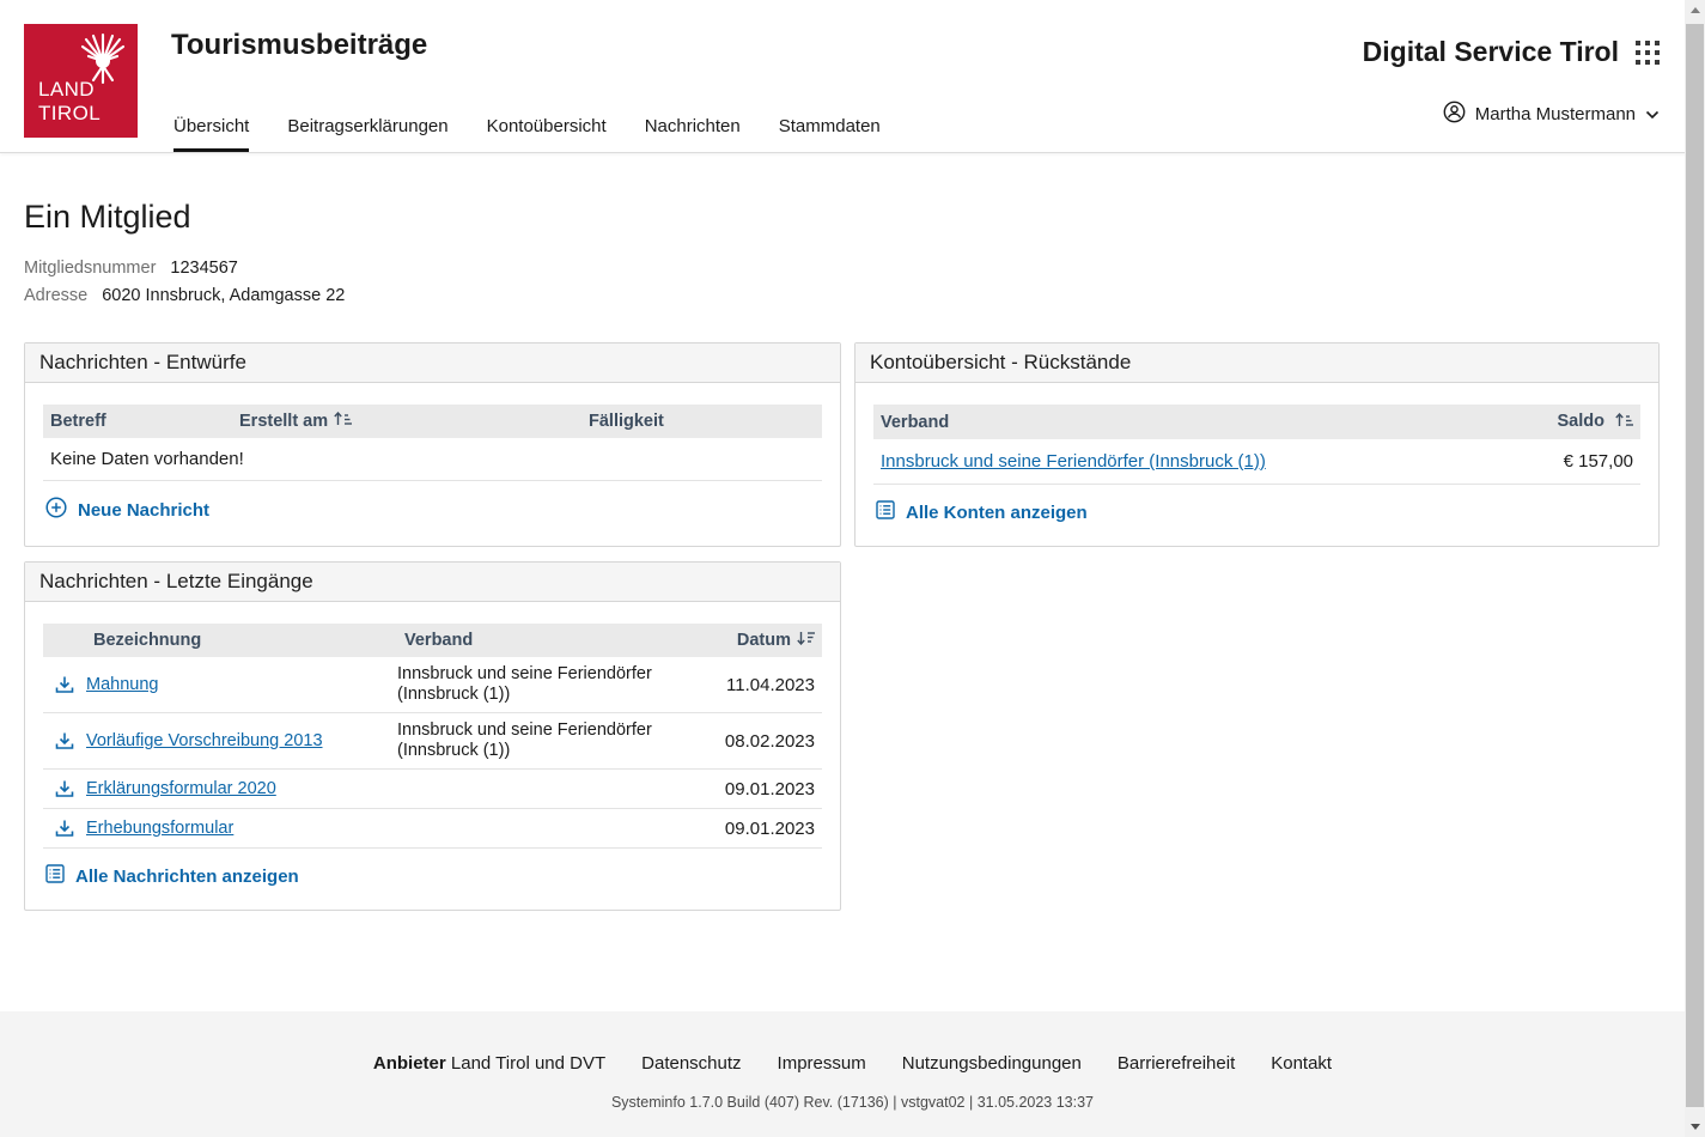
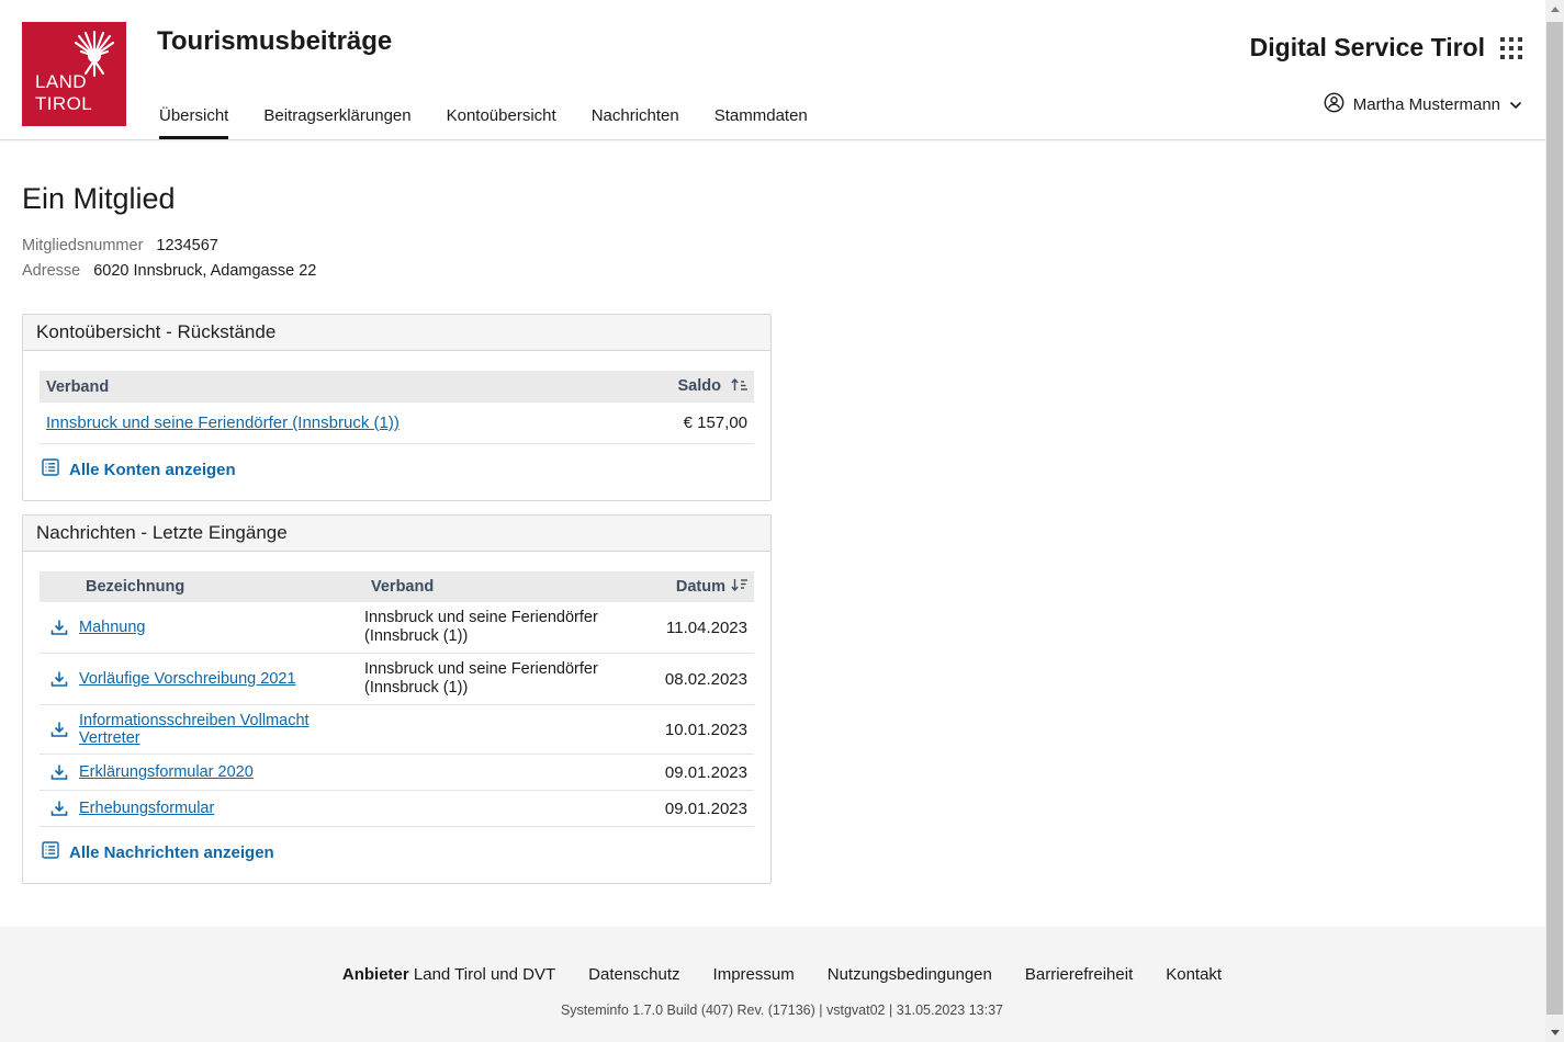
  LAND
  TIROL
  Tourismusbeiträge
  Übersicht
  Beitragserklärungen
  Kontoübersicht
  Nachrichten
  Stammdaten
  Digital Service Tirol
  Martha Mustermann
  Ein Mitglied
  Mitgliedsnummer
  1234567
  Adresse
  6020 Innsbruck, Adamgasse 22
- Nachrichten - Entwürfe
- Betreff
- Erstellt am
- Fälligkeit
- Keine Daten vorhanden!
- Neue Nachricht
  Kontoübersicht - Rückstände
  Verband
  Saldo
  Innsbruck und seine Feriendörfer (Innsbruck (1))
  € 157,00
  Alle Konten anzeigen
  Nachrichten - Letzte Eingänge
  Bezeichnung
  Verband
  Datum
  Mahnung
  Innsbruck und seine Feriendörfer (Innsbruck (1))
  11.04.2023
- Vorläufige Vorschreibung 2013
+ Vorläufige Vorschreibung 2021
  Innsbruck und seine Feriendörfer (Innsbruck (1))
  08.02.2023
+ Informationsschreiben Vollmacht Vertreter
+ 10.01.2023
  Erklärungsformular 2020
  09.01.2023
  Erhebungsformular
  09.01.2023
  Alle Nachrichten anzeigen
  Anbieter Land Tirol und DVT
  Datenschutz
  Impressum
  Nutzungsbedingungen
  Barrierefreiheit
  Kontakt
  Systeminfo 1.7.0 Build (407) Rev. (17136) | vstgvat02 | 31.05.2023 13:37
